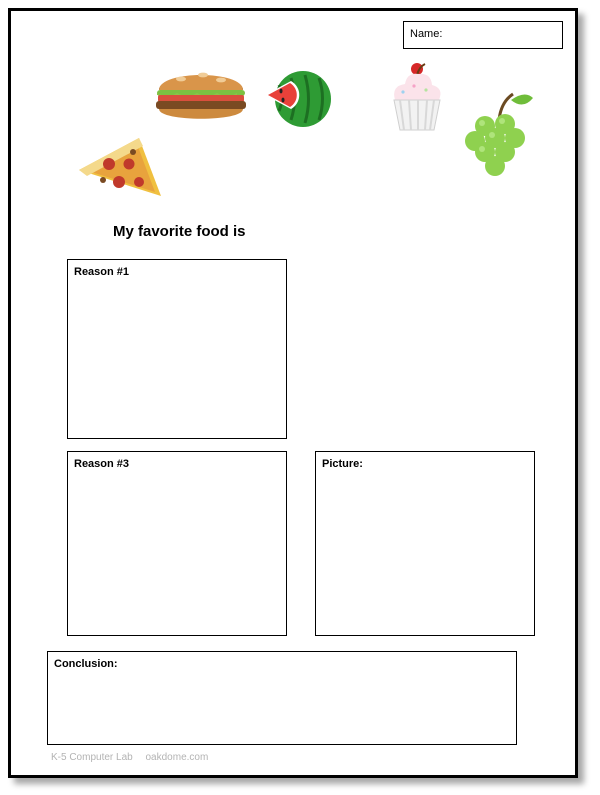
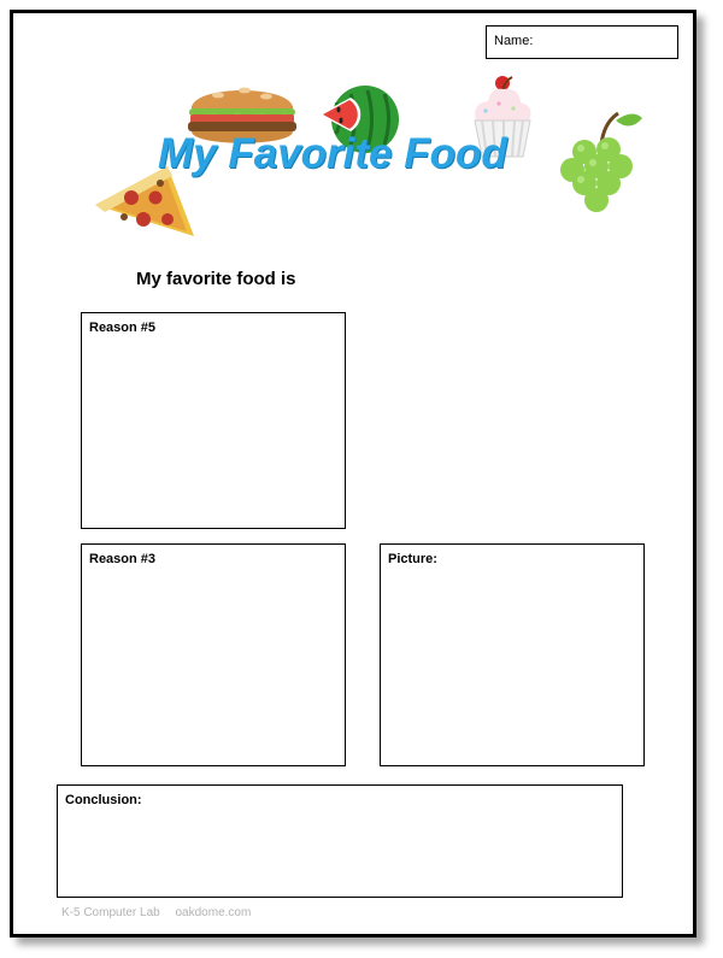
  Name:
+ My Favorite Food
  My favorite food is
- Reason #1
+ Reason #5
  Reason #3
  Picture:
  Conclusion:
  K-5 Computer Lab oakdome.com
